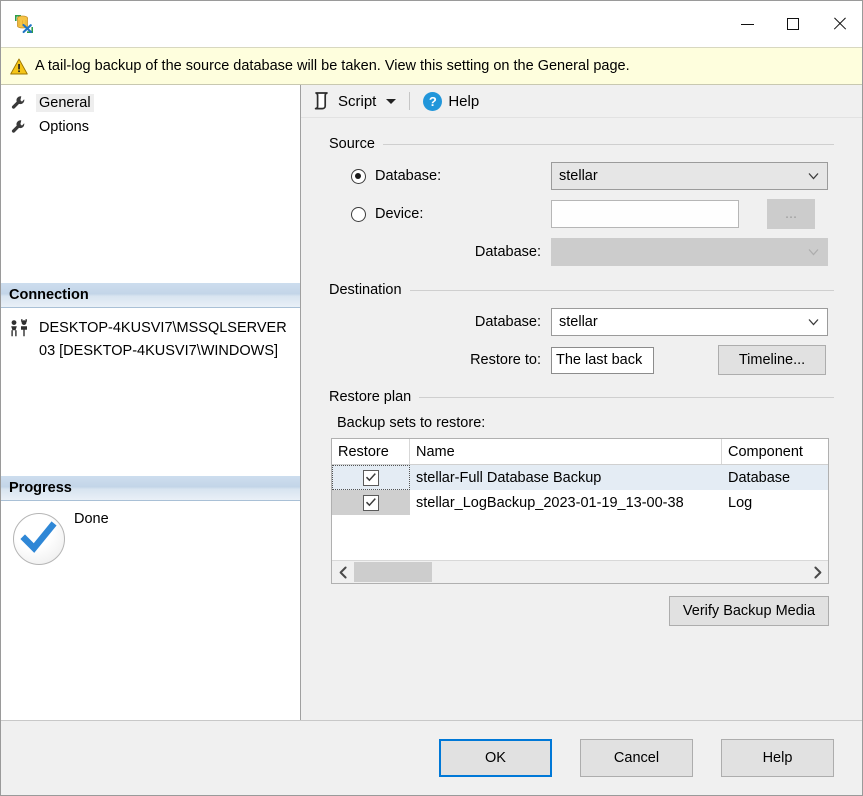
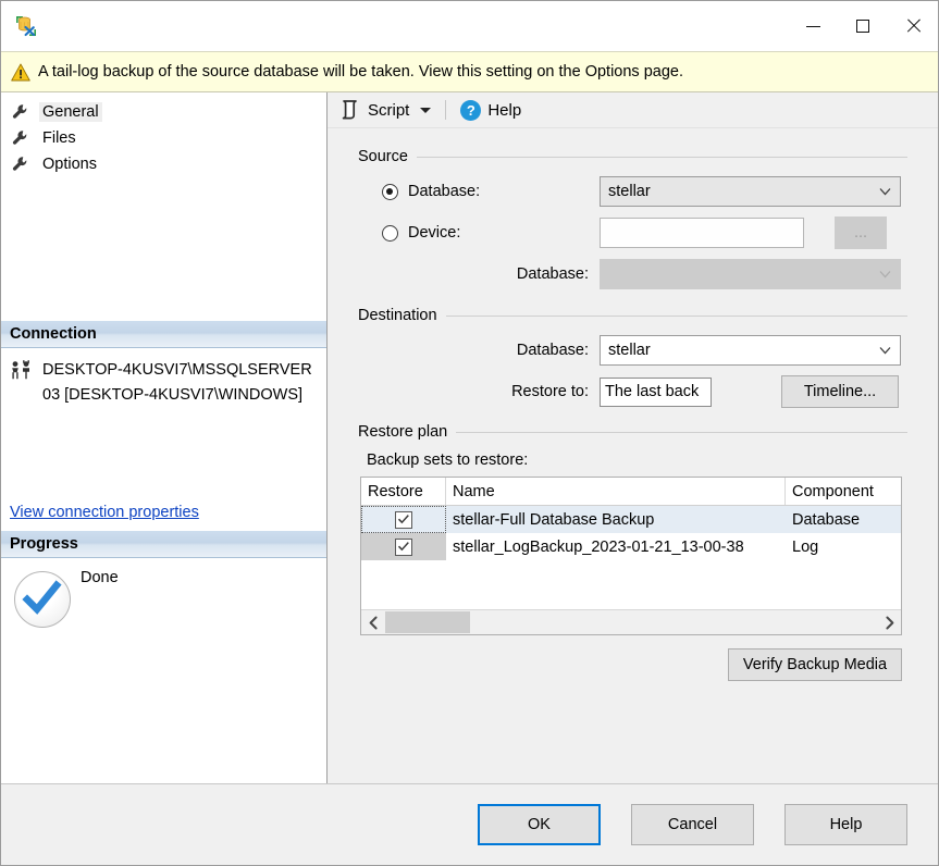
- A tail-log backup of the source database will be taken. View this setting on the General page.
+ A tail-log backup of the source database will be taken. View this setting on the Options page.
  General
+ Files
  Options
  Connection
  DESKTOP-4KUSVI7\MSSQLSERVER03 [DESKTOP-4KUSVI7\WINDOWS]
+ View connection properties
  Progress
  Done
  Script
  ?
  Help
  Source
  Database:
  stellar
  Device:
  ...
  Database:
  Destination
  Database:
  stellar
  Restore to:
  The last back
  Timeline...
  Restore plan
  Backup sets to restore:
  Restore
  Name
  Component
  stellar-Full Database Backup
  Database
- stellar_LogBackup_2023-01-19_13-00-38
+ stellar_LogBackup_2023-01-21_13-00-38
  Log
  Verify Backup Media
  OK
  Cancel
  Help
